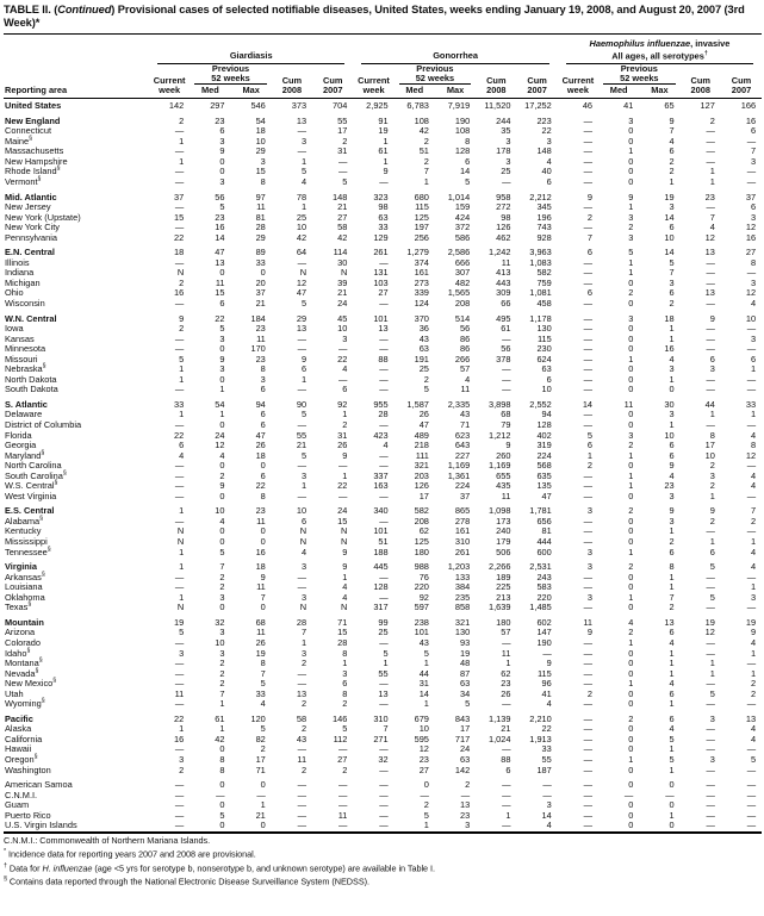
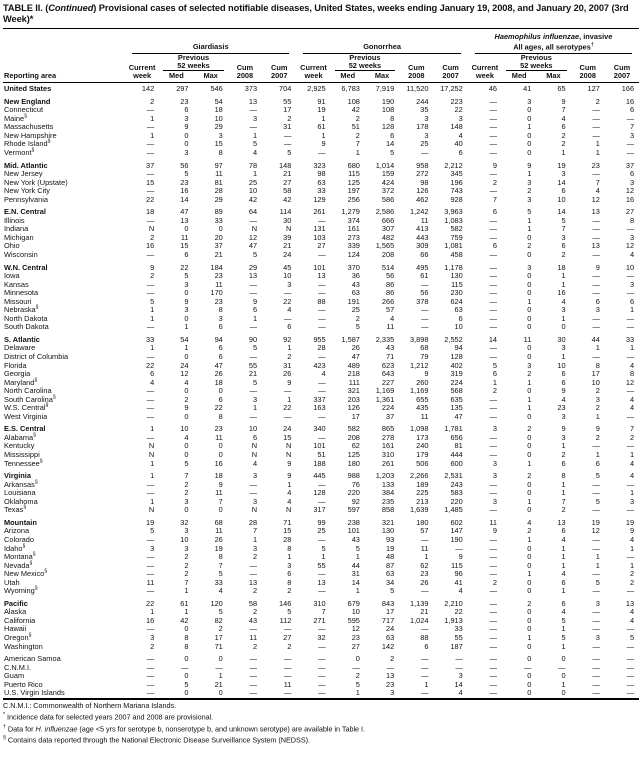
- TABLE II. (Continued) Provisional cases of selected notifiable diseases, United States, weeks ending January 19, 2008, and August 20, 2007 (3rd Week)*
+ TABLE II. (Continued) Provisional cases of selected notifiable diseases, United States, weeks ending January 19, 2008, and January 20, 2007 (3rd Week)*
  	Giardiasis	Gonorrhea	Haemophilus influenzae, invasive All ages, all serotypes
  Reporting area	Currentweek	Previous52 weeks	Cum2008	Cum2007	Currentweek	Previous52 weeks	Cum2008	Cum2007	Currentweek	Previous52 weeks	Cum2008	Cum2007
  Med	Max	Med	Max	Med	Max
  United States	142	297	546	373	704	2,925	6,783	7,919	11,520	17,252	46	41	65	127	166
  New England	2	23	54	13	55	91	108	190	244	223	—	3	9	2	16
  Connecticut	—	6	18	—	17	19	42	108	35	22	—	0	7	—	6
  Maine	1	3	10	3	2	1	2	8	3	3	—	0	4	—	—
  Massachusetts	—	9	29	—	31	61	51	128	178	148	—	1	6	—	7
  New Hampshire	1	0	3	1	—	1	2	6	3	4	—	0	2	—	3
  Rhode Island	—	0	15	5	—	9	7	14	25	40	—	0	2	1	—
  Vermont	—	3	8	4	5	—	1	5	—	6	—	0	1	1	—
  Mid. Atlantic	37	56	97	78	148	323	680	1,014	958	2,212	9	9	19	23	37
  New Jersey	—	5	11	1	21	98	115	159	272	345	—	1	3	—	6
  New York (Upstate)	15	23	81	25	27	63	125	424	98	196	2	3	14	7	3
  New York City	—	16	28	10	58	33	197	372	126	743	—	2	6	4	12
  Pennsylvania	22	14	29	42	42	129	256	586	462	928	7	3	10	12	16
  E.N. Central	18	47	89	64	114	261	1,279	2,586	1,242	3,963	6	5	14	13	27
  Illinois	—	13	33	—	30	—	374	666	11	1,083	—	1	5	—	8
  Indiana	N	0	0	N	N	131	161	307	413	582	—	1	7	—	—
  Michigan	2	11	20	12	39	103	273	482	443	759	—	0	3	—	3
  Ohio	16	15	37	47	21	27	339	1,565	309	1,081	6	2	6	13	12
  Wisconsin	—	6	21	5	24	—	124	208	66	458	—	0	2	—	4
  W.N. Central	9	22	184	29	45	101	370	514	495	1,178	—	3	18	9	10
  Iowa	2	5	23	13	10	13	36	56	61	130	—	0	1	—	—
  Kansas	—	3	11	—	3	—	43	86	—	115	—	0	1	—	3
  Minnesota	—	0	170	—	—	—	63	86	56	230	—	0	16	—	—
  Missouri	5	9	23	9	22	88	191	266	378	624	—	1	4	6	6
  Nebraska	1	3	8	6	4	—	25	57	—	63	—	0	3	3	1
  North Dakota	1	0	3	1	—	—	2	4	—	6	—	0	1	—	—
  South Dakota	—	1	6	—	6	—	5	11	—	10	—	0	0	—	—
  S. Atlantic	33	54	94	90	92	955	1,587	2,335	3,898	2,552	14	11	30	44	33
  Delaware	1	1	6	5	1	28	26	43	68	94	—	0	3	1	1
  District of Columbia	—	0	6	—	2	—	47	71	79	128	—	0	1	—	—
  Florida	22	24	47	55	31	423	489	623	1,212	402	5	3	10	8	4
  Georgia	6	12	26	21	26	4	218	643	9	319	6	2	6	17	8
  Maryland	4	4	18	5	9	—	111	227	260	224	1	1	6	10	12
  North Carolina	—	0	0	—	—	—	321	1,169	1,169	568	2	0	9	2	—
  South Carolina	—	2	6	3	1	337	203	1,361	655	635	—	1	4	3	4
  W.S. Central	—	9	22	1	22	163	126	224	435	135	—	1	23	2	4
  West Virginia	—	0	8	—	—	—	17	37	11	47	—	0	3	1	—
  E.S. Central	1	10	23	10	24	340	582	865	1,098	1,781	3	2	9	9	7
  Alabama	—	4	11	6	15	—	208	278	173	656	—	0	3	2	2
  Kentucky	N	0	0	N	N	101	62	161	240	81	—	0	1	—	—
  Mississippi	N	0	0	N	N	51	125	310	179	444	—	0	2	1	1
  Tennessee	1	5	16	4	9	188	180	261	506	600	3	1	6	6	4
  Virginia	1	7	18	3	9	445	988	1,203	2,266	2,531	3	2	8	5	4
  Arkansas	—	2	9	—	1	—	76	133	189	243	—	0	1	—	—
  Louisiana	—	2	11	—	4	128	220	384	225	583	—	0	1	—	1
  Oklahoma	1	3	7	3	4	—	92	235	213	220	3	1	7	5	3
  Texas	N	0	0	N	N	317	597	858	1,639	1,485	—	0	2	—	—
  Mountain	19	32	68	28	71	99	238	321	180	602	11	4	13	19	19
  Arizona	5	3	11	7	15	25	101	130	57	147	9	2	6	12	9
  Colorado	—	10	26	1	28	—	43	93	—	190	—	1	4	—	4
  Idaho	3	3	19	3	8	5	5	19	11	—	—	0	1	—	1
  Montana	—	2	8	2	1	1	1	48	1	9	—	0	1	1	—
  Nevada	—	2	7	—	3	55	44	87	62	115	—	0	1	1	1
  New Mexico	—	2	5	—	6	—	31	63	23	96	—	1	4	—	2
  Utah	11	7	33	13	8	13	14	34	26	41	2	0	6	5	2
  Wyoming	—	1	4	2	2	—	1	5	—	4	—	0	1	—	—
  Pacific	22	61	120	58	146	310	679	843	1,139	2,210	—	2	6	3	13
  Alaska	1	1	5	2	5	7	10	17	21	22	—	0	4	—	4
  California	16	42	82	43	112	271	595	717	1,024	1,913	—	0	5	—	4
  Hawaii	—	0	2	—	—	—	12	24	—	33	—	0	1	—	—
  Oregon	3	8	17	11	27	32	23	63	88	55	—	1	5	3	5
  Washington	2	8	71	2	2	—	27	142	6	187	—	0	1	—	—
  American Samoa	—	0	0	—	—	—	0	2	—	—	—	0	0	—	—
  C.N.M.I.	—	—	—	—	—	—	—	—	—	—	—	—	—	—	—
  Guam	—	0	1	—	—	—	2	13	—	3	—	0	0	—	—
  Puerto Rico	—	5	21	—	11	—	5	23	1	14	—	0	1	—	—
  U.S. Virgin Islands	—	0	0	—	—	—	1	3	—	4	—	0	0	—	—
  C.N.M.I.: Commonwealth of Northern Mariana Islands.
- Incidence data for reporting years 2007 and 2008 are provisional.
+ Incidence data for selected years 2007 and 2008 are provisional.
  Data for H. influenzae (age <5 yrs for serotype b, nonserotype b, and unknown serotype) are available in Table I.
  Contains data reported through the National Electronic Disease Surveillance System (NEDSS).
